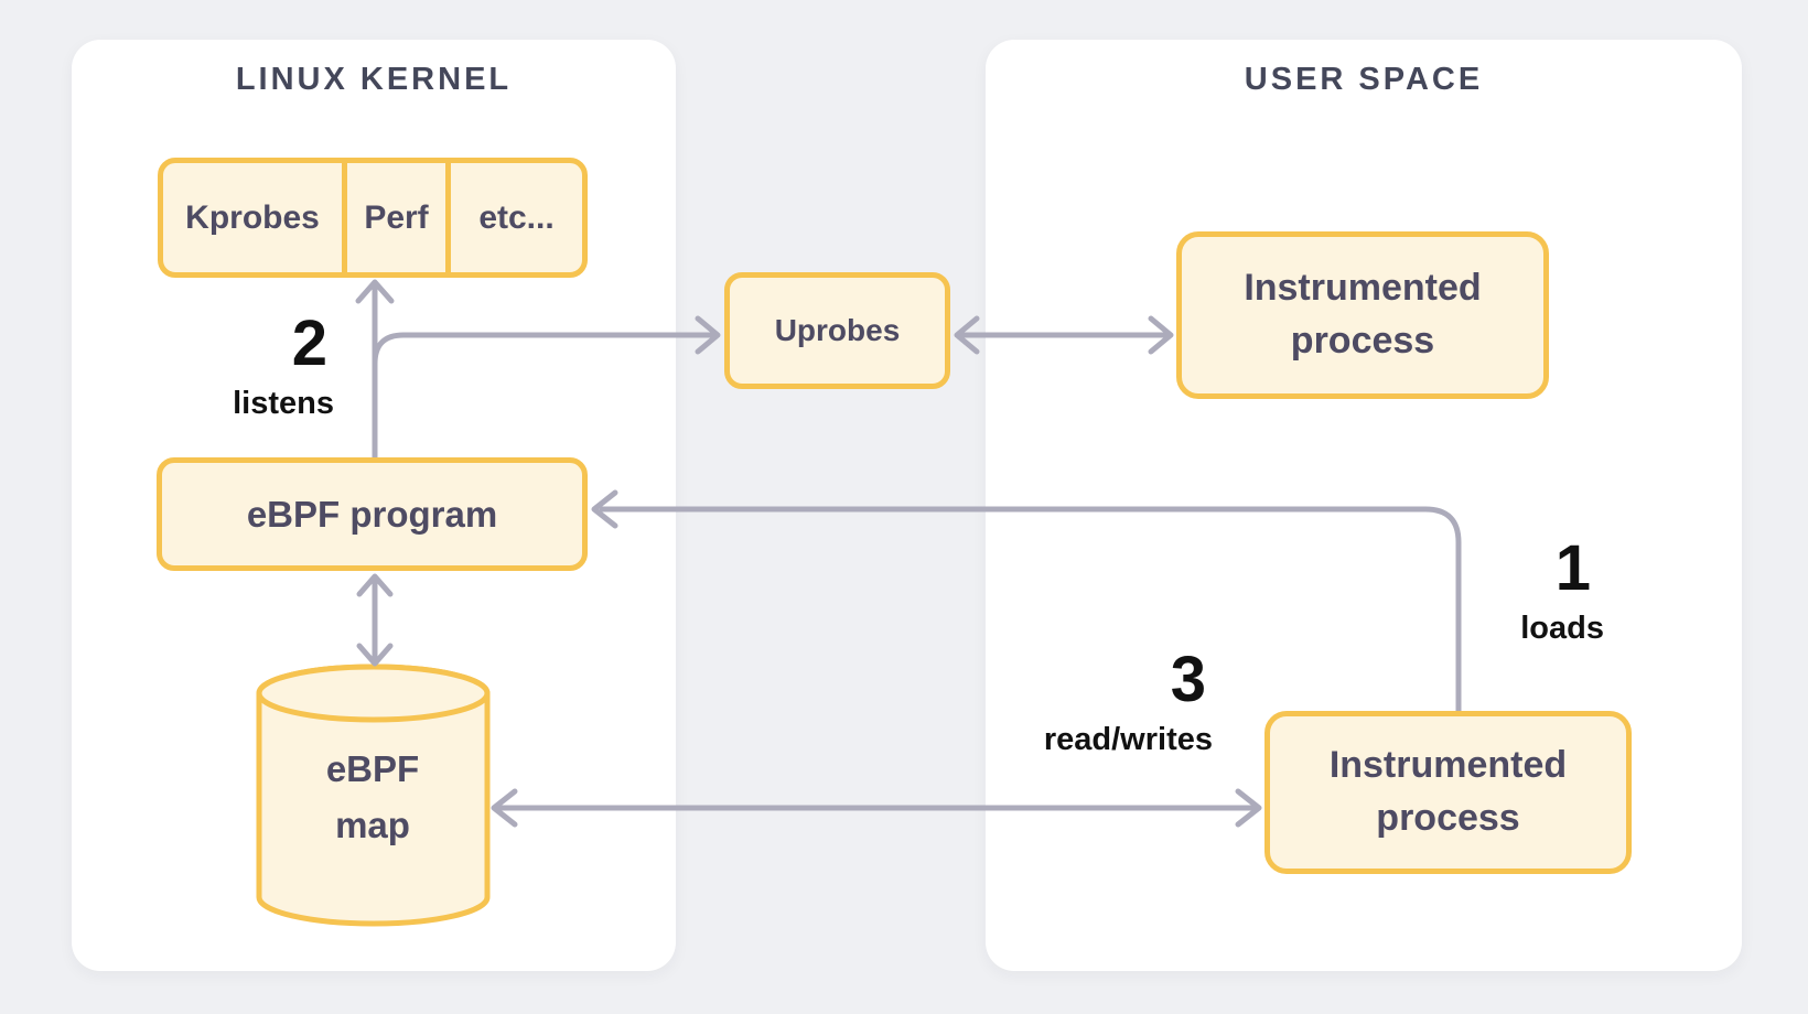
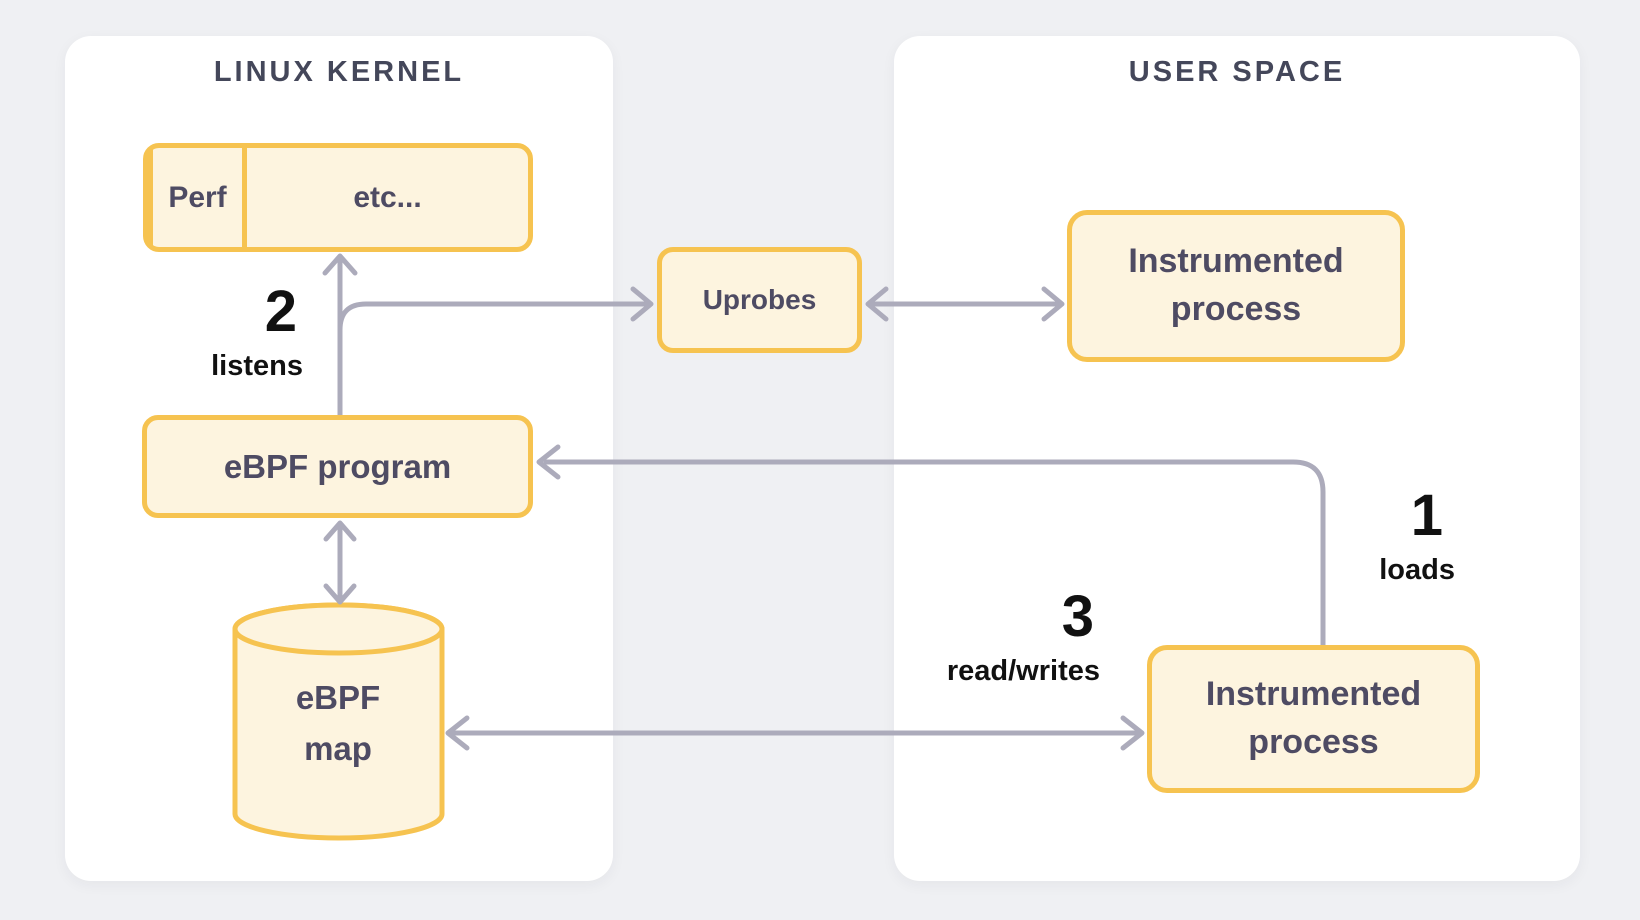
  LINUX KERNEL
  USER SPACE
- Kprobes
  Perf
  etc...
  eBPF program
  eBPF map
  Uprobes
  Instrumented process
  Instrumented process
  2
  listens
  1
  loads
  3
  read/writes
